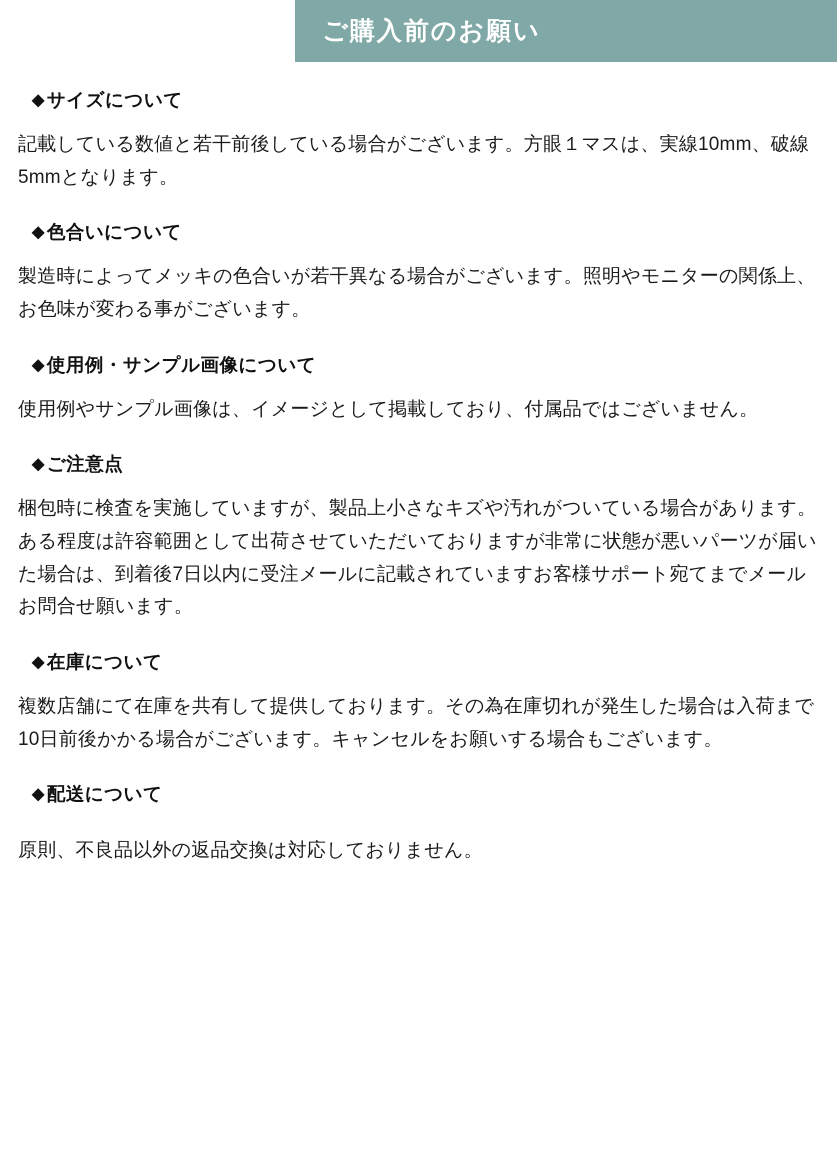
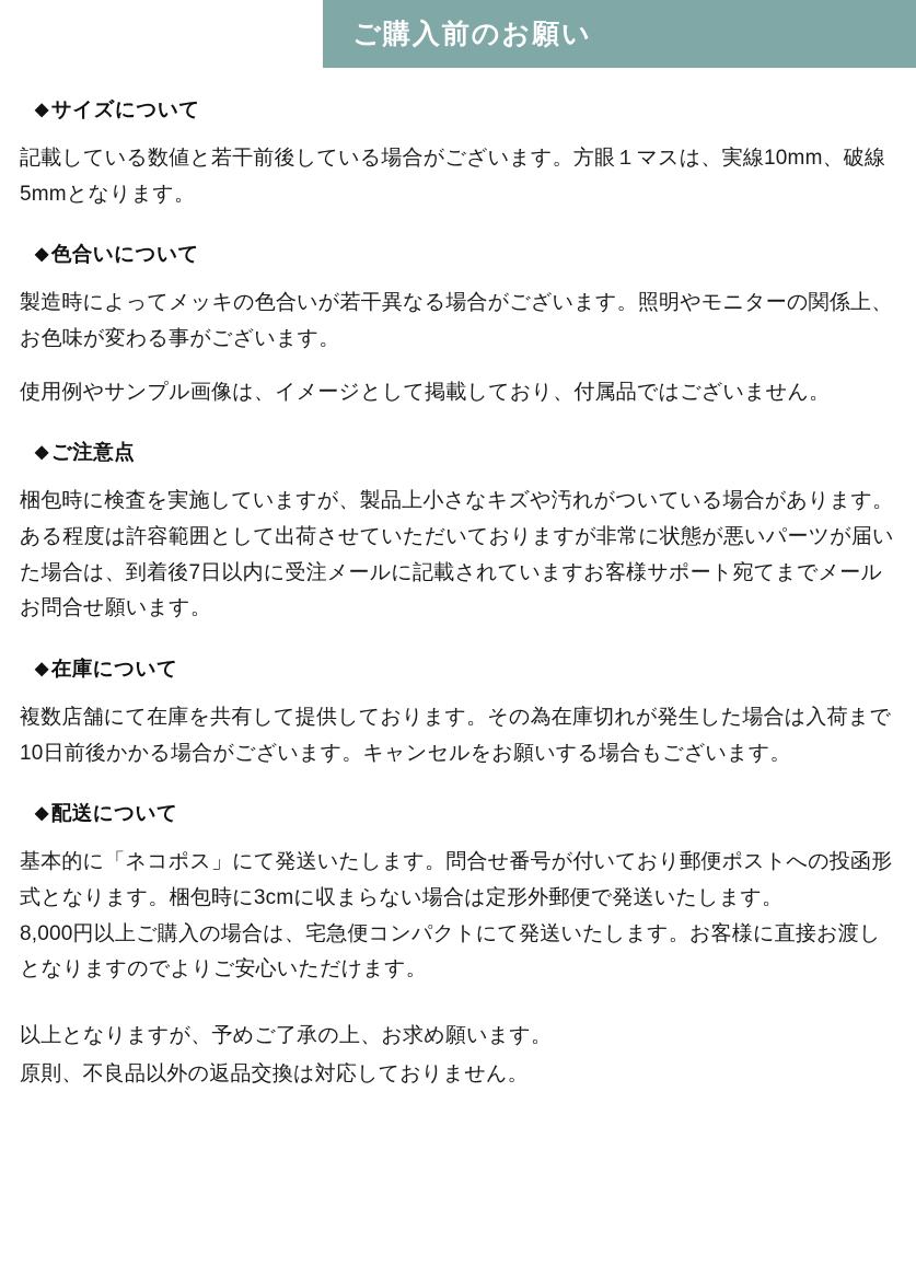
  ご購入前のお願い
  ◆サイズについて
  記載している数値と若干前後している場合がございます。方眼１マスは、実線10mm、破線5mmとなります。
  ◆色合いについて
  製造時によってメッキの色合いが若干異なる場合がございます。照明やモニターの関係上、お色味が変わる事がございます。
- ◆使用例・サンプル画像について
  使用例やサンプル画像は、イメージとして掲載しており、付属品ではございません。
  ◆ご注意点
  梱包時に検査を実施していますが、製品上小さなキズや汚れがついている場合があります。ある程度は許容範囲として出荷させていただいておりますが非常に状態が悪いパーツが届いた場合は、到着後7日以内に受注メールに記載されていますお客様サポート宛てまでメールお問合せ願います。
  ◆在庫について
  複数店舗にて在庫を共有して提供しております。その為在庫切れが発生した場合は入荷まで10日前後かかる場合がございます。キャンセルをお願いする場合もございます。
  ◆配送について
+ 基本的に「ネコポス」にて発送いたします。問合せ番号が付いており郵便ポストへの投函形式となります。梱包時に3cmに収まらない場合は定形外郵便で発送いたします。
+ 8,000円以上ご購入の場合は、宅急便コンパクトにて発送いたします。お客様に直接お渡しとなりますのでよりご安心いただけます。
+ 以上となりますが、予めご了承の上、お求め願います。
  原則、不良品以外の返品交換は対応しておりません。
